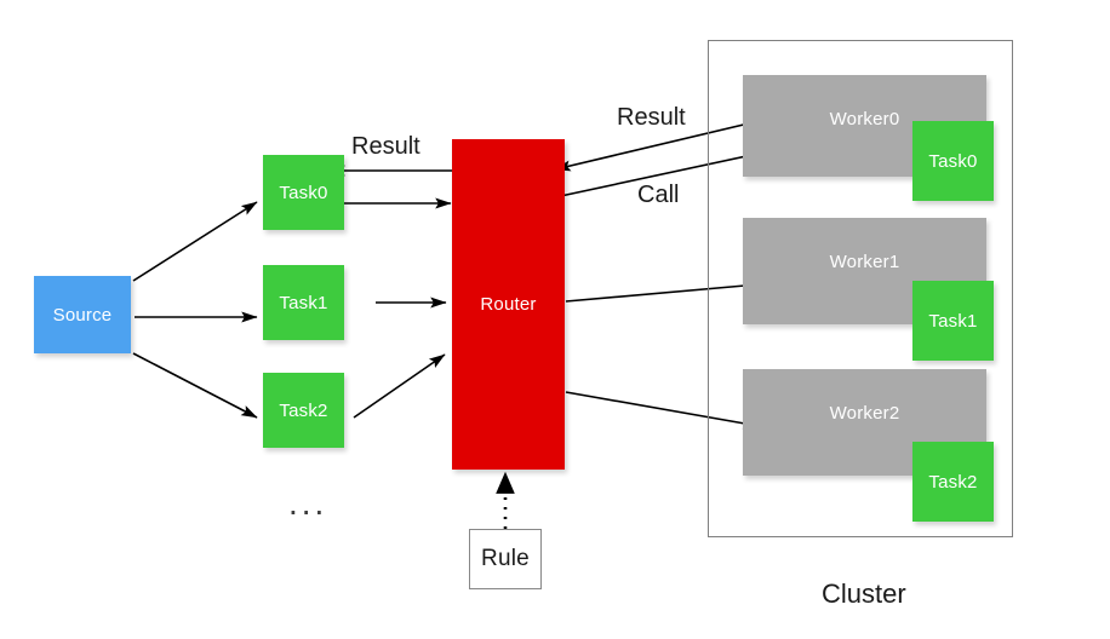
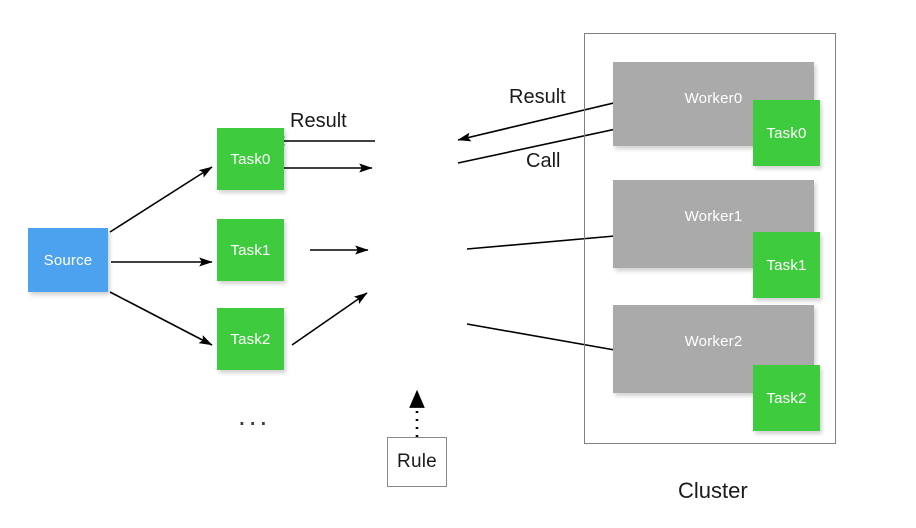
  Source
  Task0
  Task1
  Task2
- Router
  Rule
  Worker0
  Task0
  Worker1
  Task1
  Worker2
  Task2
  Result
  Result
  Call
  ...
  Cluster
